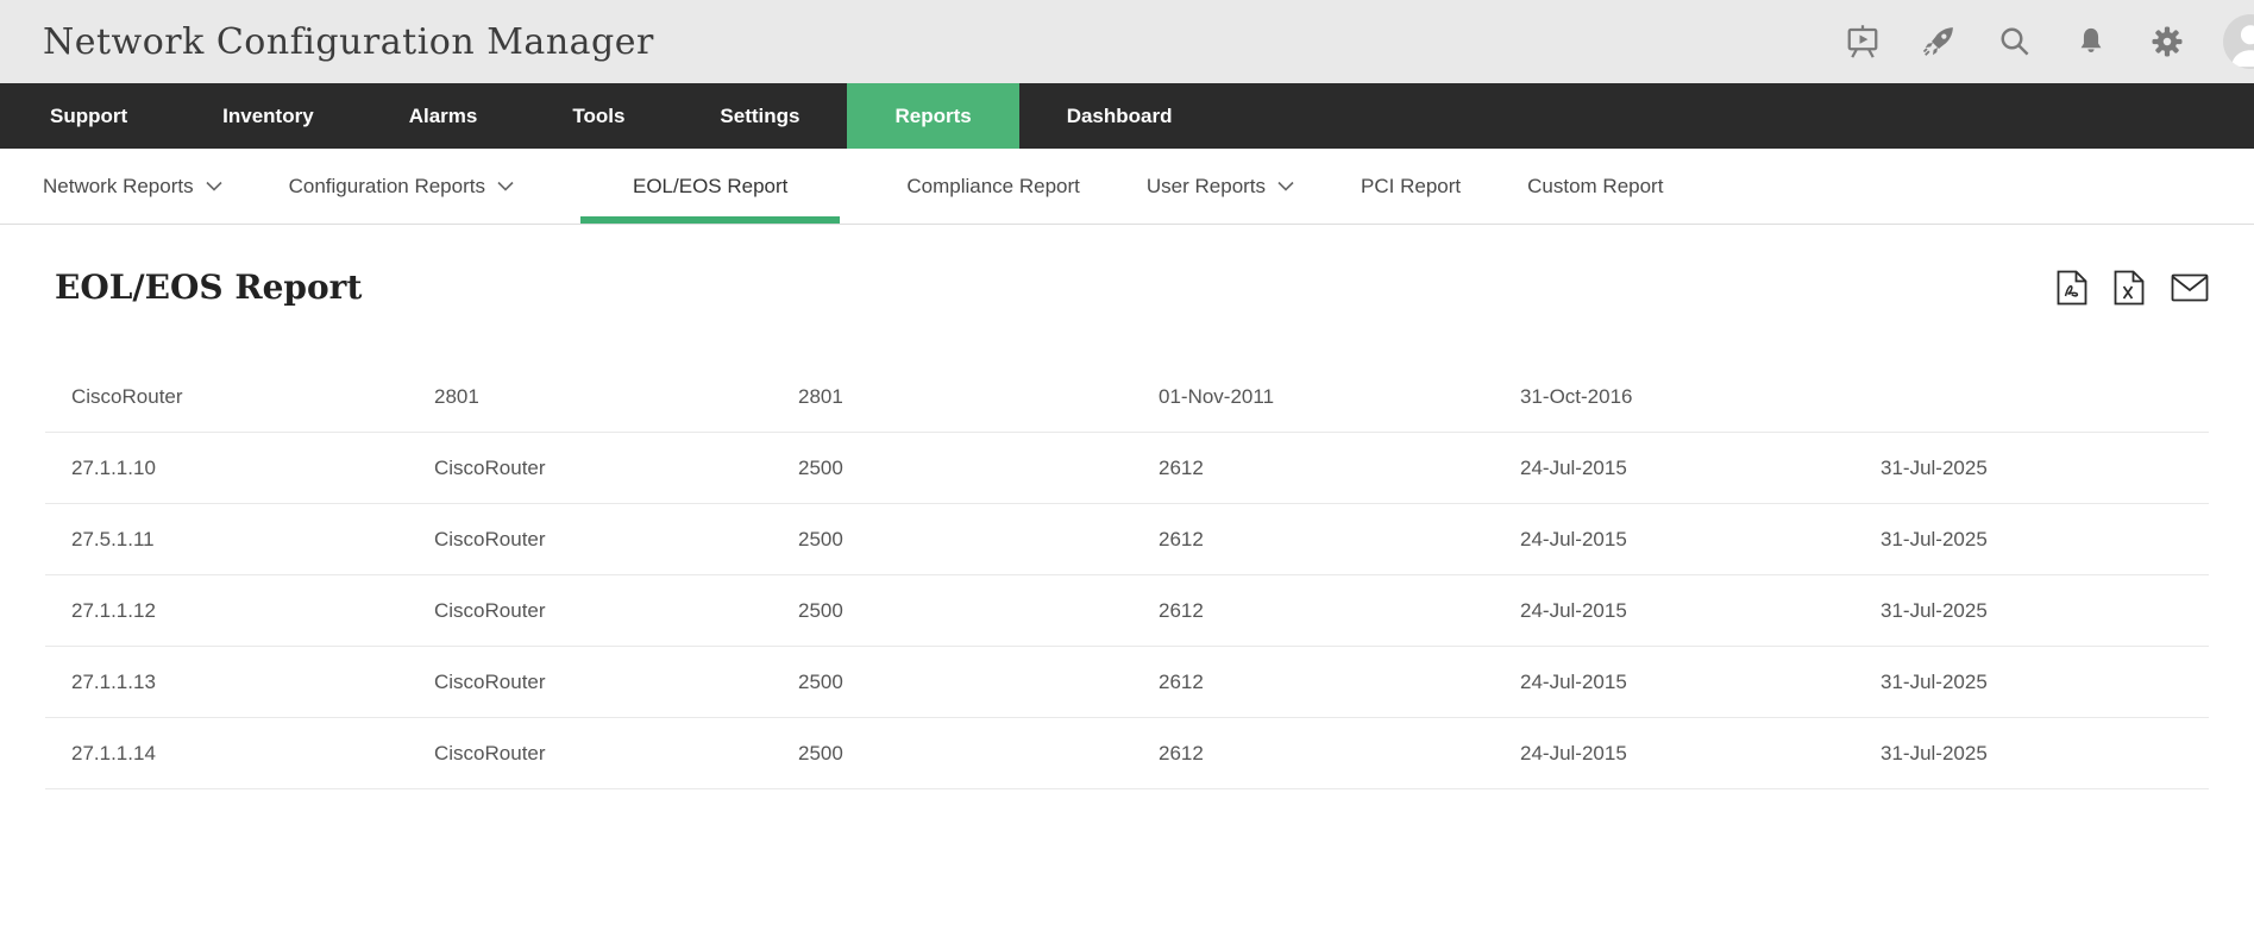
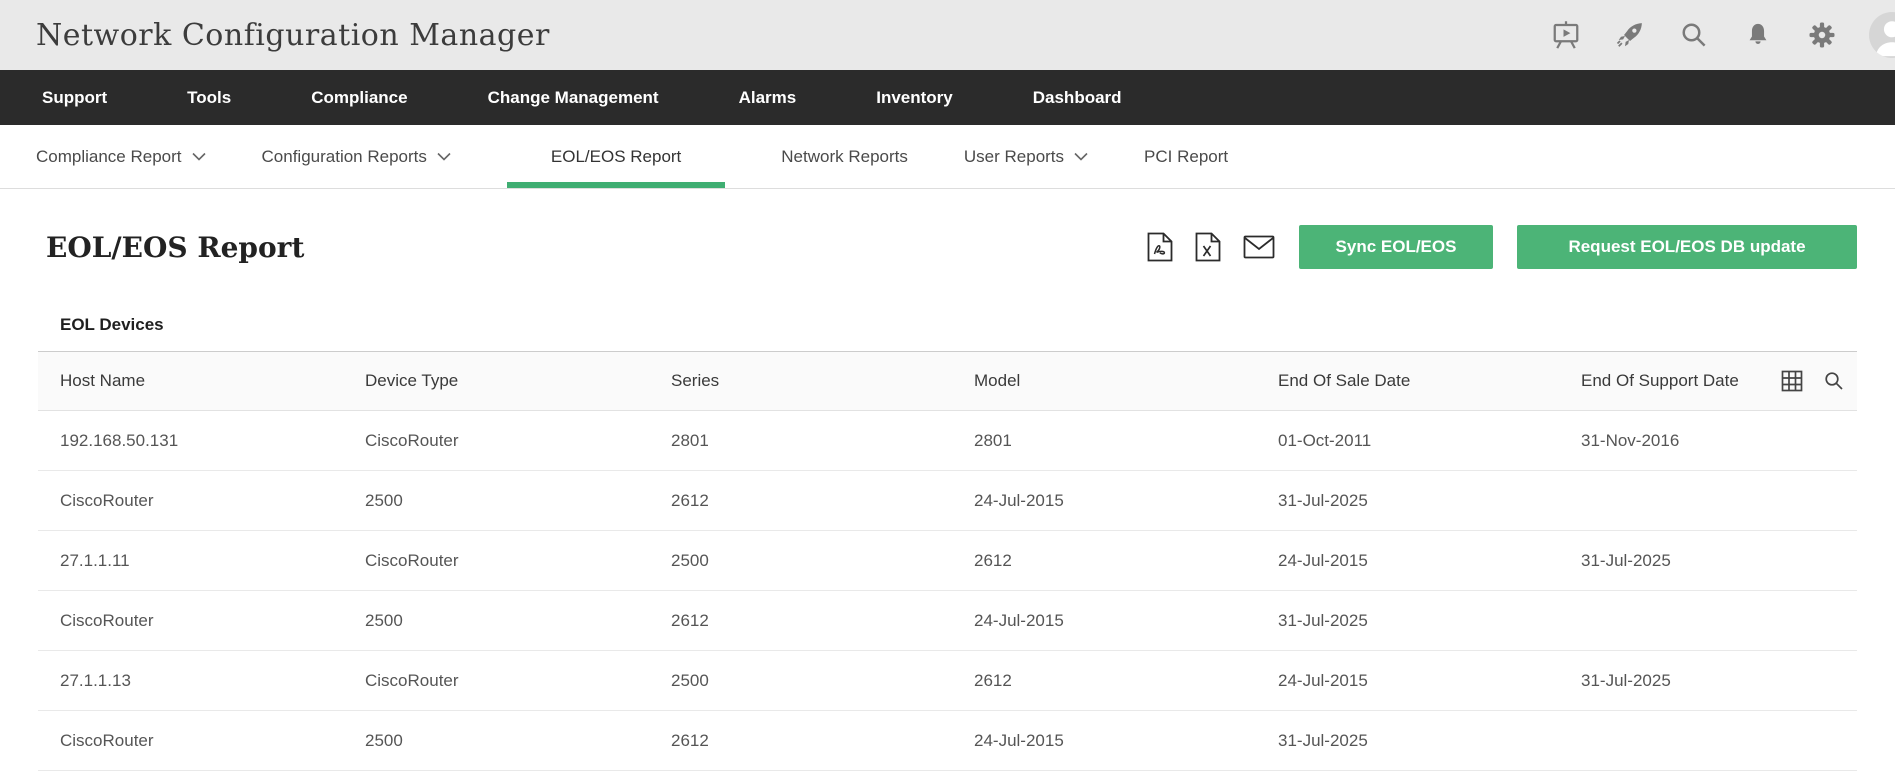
  Network Configuration Manager
  Support
- Inventory
+ Tools
+ Compliance
+ Change Management
  Alarms
- Tools
+ Inventory
- Settings
- Reports
  Dashboard
- Network Reports
+ Compliance Report
  Configuration Reports
  EOL/EOS Report
- Compliance Report
+ Network Reports
  User Reports
  PCI Report
- Custom Report
  EOL/EOS Report
+ Sync EOL/EOS
+ Request EOL/EOS DB update
+ EOL Devices
+ Host Name
+ Device Type
+ Series
+ Model
+ End Of Sale Date
+ End Of Support Date
+ 192.168.50.131
  CiscoRouter
  2801
  2801
- 01-Nov-2011
+ 01-Oct-2011
- 31-Oct-2016
+ 31-Nov-2016
- 27.1.1.10
  CiscoRouter
  2500
  2612
  24-Jul-2015
  31-Jul-2025
- 27.5.1.11
+ 27.1.1.11
  CiscoRouter
  2500
  2612
  24-Jul-2015
  31-Jul-2025
- 27.1.1.12
  CiscoRouter
  2500
  2612
  24-Jul-2015
  31-Jul-2025
  27.1.1.13
  CiscoRouter
  2500
  2612
  24-Jul-2015
  31-Jul-2025
- 27.1.1.14
  CiscoRouter
  2500
  2612
  24-Jul-2015
  31-Jul-2025
